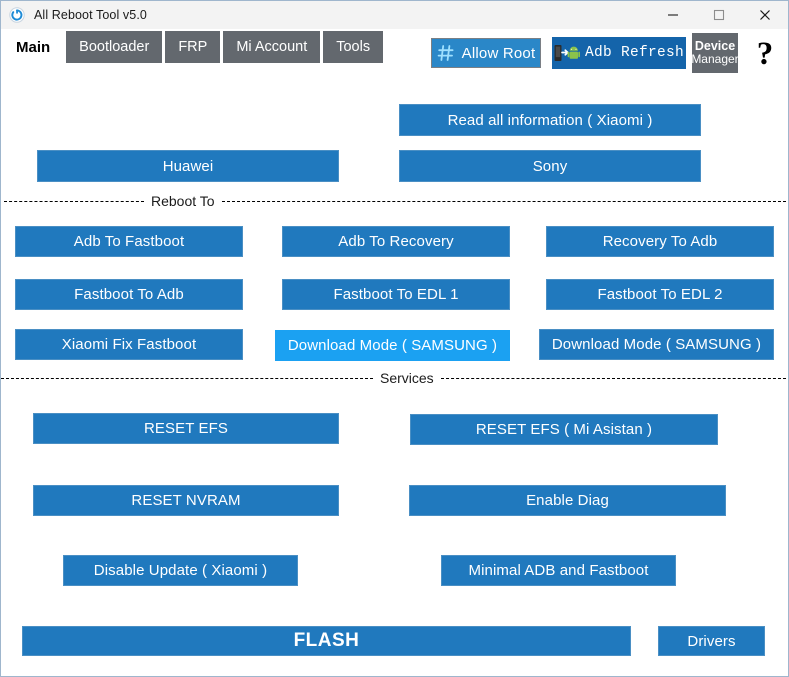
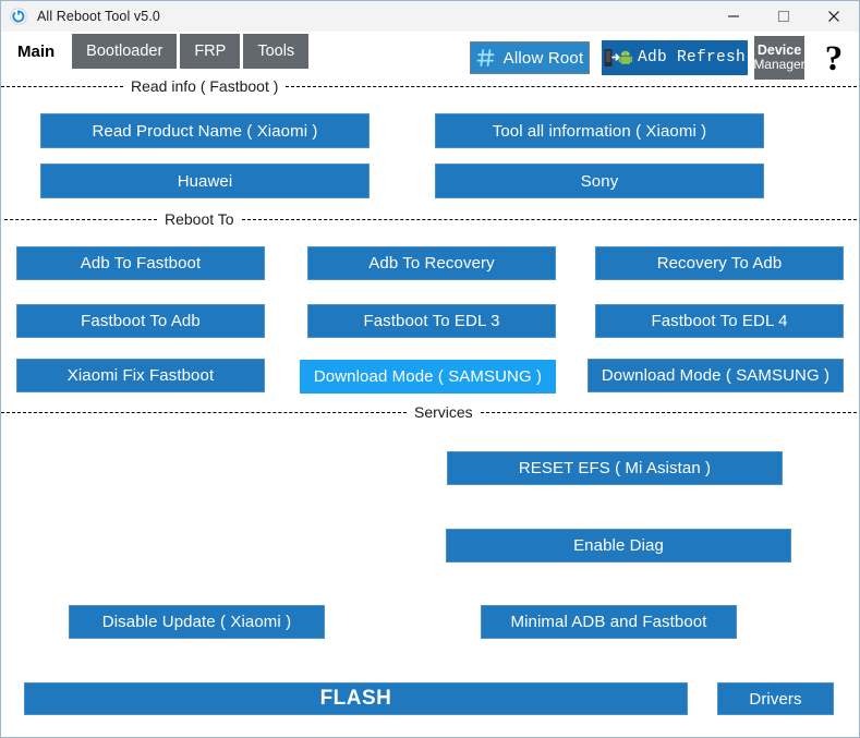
  All Reboot Tool v5.0
  Main
  Bootloader
  FRP
- Mi Account
  Tools
  Allow Root
  Adb Refresh
  Device
  Manager
  ?
+ Read info ( Fastboot )
+ Read Product Name ( Xiaomi )
- Read all information ( Xiaomi )
+ Tool all information ( Xiaomi )
  Huawei
  Sony
  Reboot To
  Adb To Fastboot
  Adb To Recovery
  Recovery To Adb
  Fastboot To Adb
- Fastboot To EDL 1
+ Fastboot To EDL 3
- Fastboot To EDL 2
+ Fastboot To EDL 4
  Xiaomi Fix Fastboot
  Download Mode ( SAMSUNG )
  Download Mode ( SAMSUNG )
  Services
- RESET EFS
  RESET EFS ( Mi Asistan )
- RESET NVRAM
  Enable Diag
  Disable Update ( Xiaomi )
  Minimal ADB and Fastboot
  FLASH
  Drivers
